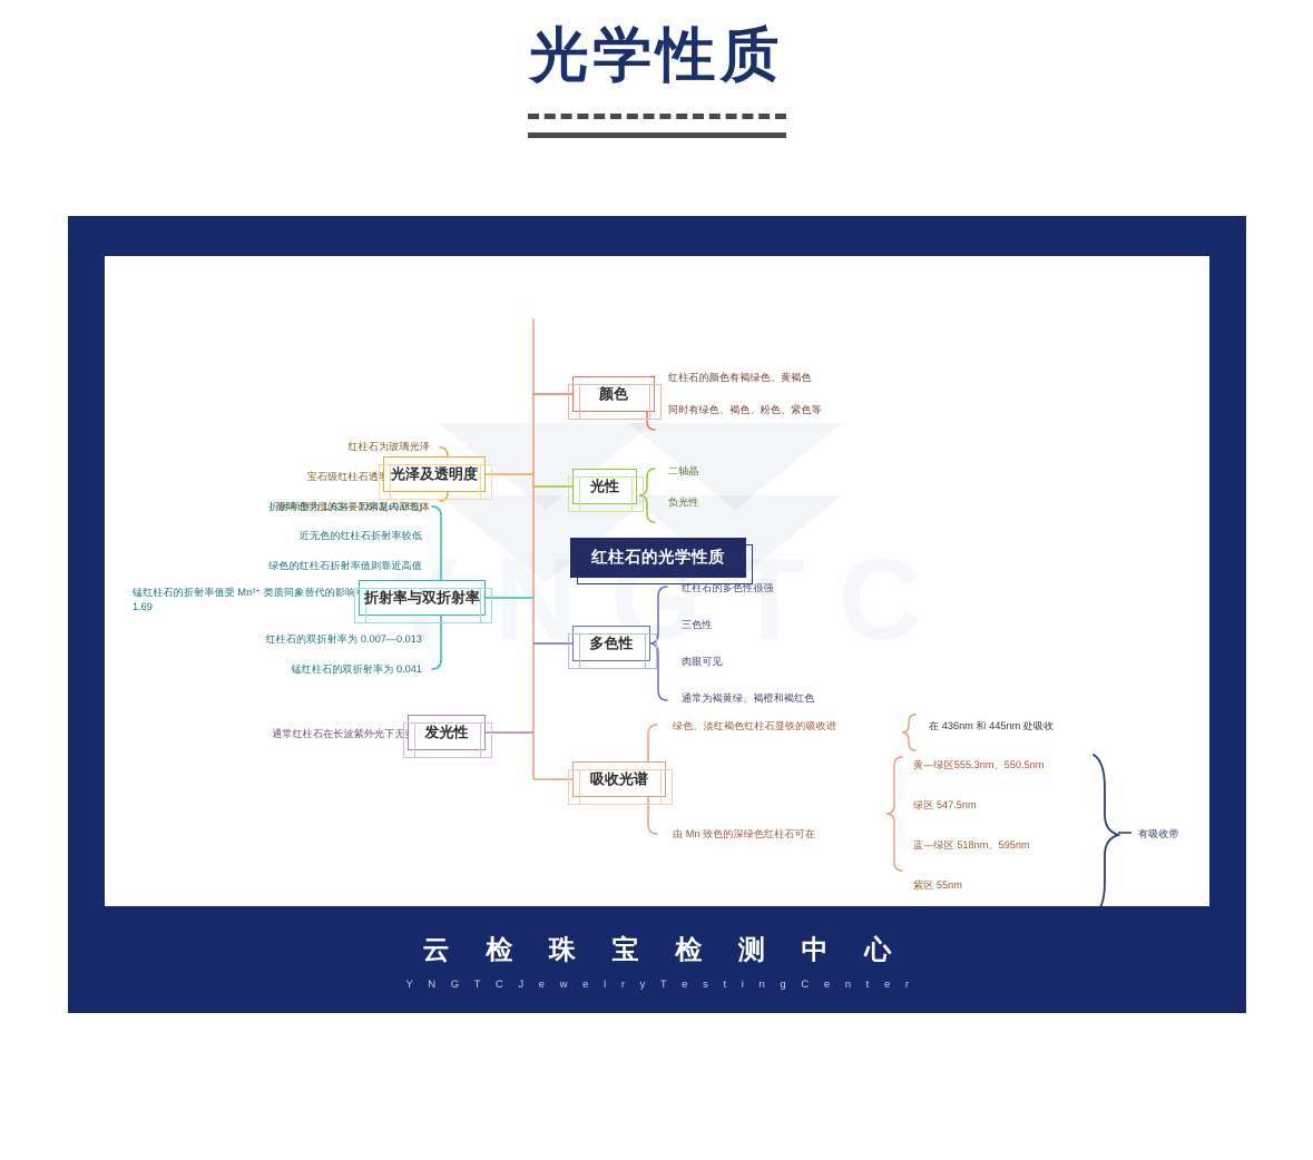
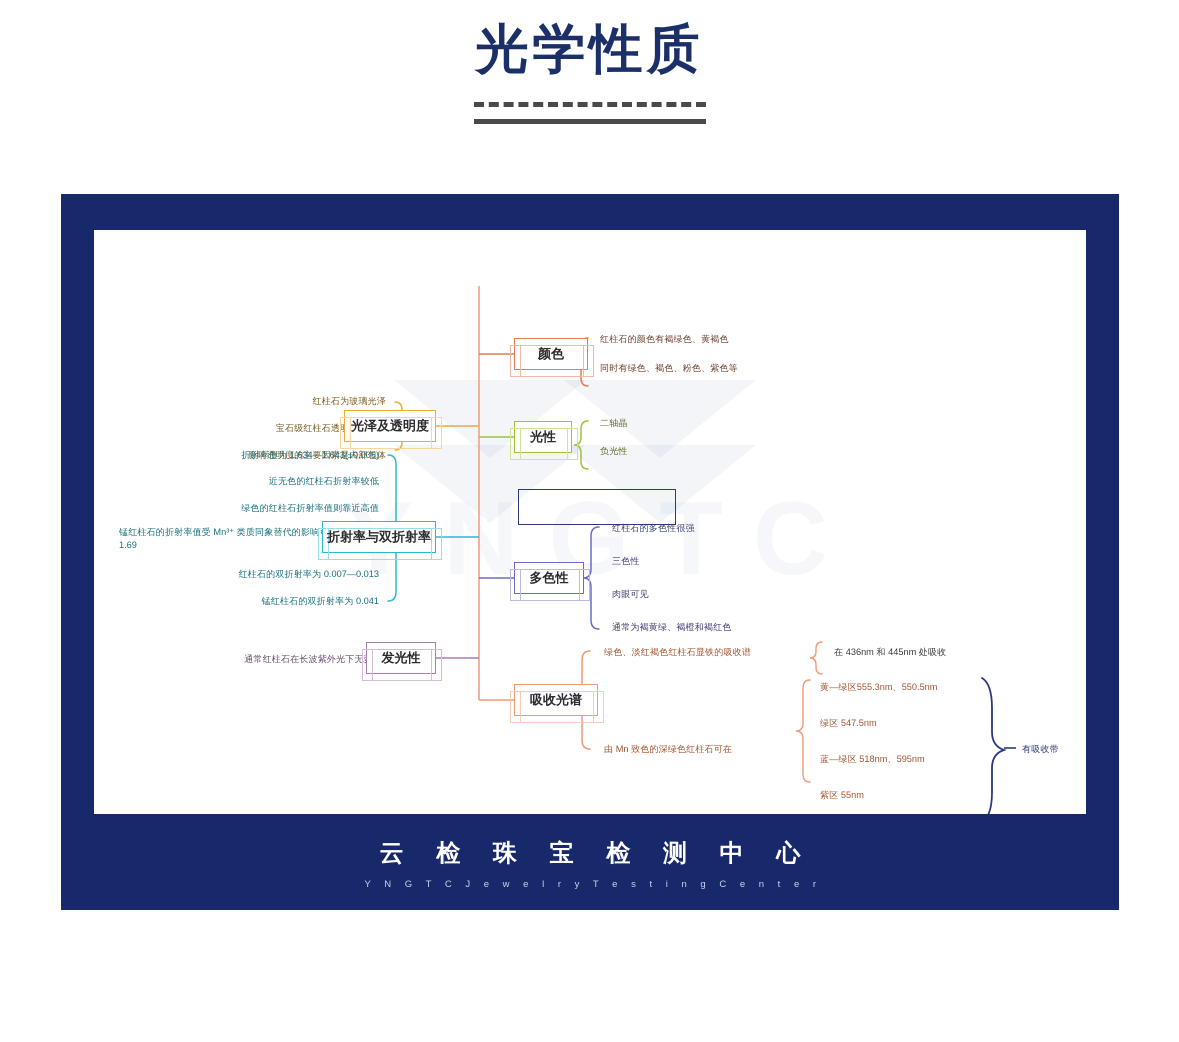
  光学性质
  NGTC
- 红柱石的光学性质
  颜色
  光泽及透明度
  光性
  折射率与双折射率
  多色性
  发光性
  吸收光谱
  红柱石的颜色有褐绿色、黄褐色
  同时有绿色、褐色、粉色、紫色等
  红柱石为玻璃光泽
  影响透明度的主要因素是内部包体
  二轴晶
  负光性
  折射率值为 1.634—1.643(±0.005)
  近无色的红柱石折射率较低
  绿色的红柱石折射率值则靠近高值
  锰红柱石的折射率值受 Mn³⁺ 类质同象替代的影响1.69
  红柱石的双折射率为 0.007—0.013
  锰红柱石的双折射率为 0.041
  红柱石的多色性很强
  三色性
  肉眼可见
  通常为褐黄绿、褐橙和褐红色
  通常红柱石在长波紫外光下无
  绿色、淡红褐色红柱石显铁的吸收谱
  由 Mn 致色的深绿色红柱石可在
  在 436nm 和 445nm 处吸收
  黄—绿区555.3nm、550.5nm
  绿区 547.5nm
  蓝—绿区 518nm、595nm
  紫区 55nm
  有吸收带
  云 检 珠 宝 检 测 中 心
  Y N G T C J e w e l r y T e s t i n g C e n t e r
